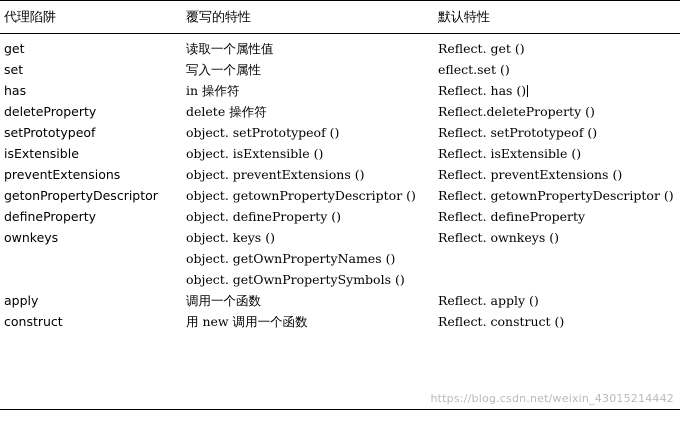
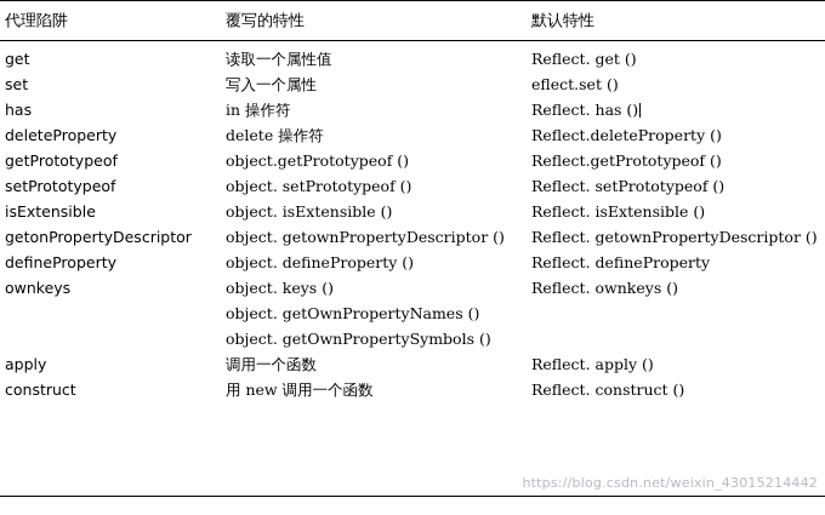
  代理陷阱	覆写的特性	默认特性
  get	读取一个属性值	Reflect. get ()
  set	写入一个属性	eflect.set ()
  has	in 操作符	Reflect. has ()
  deleteProperty	delete 操作符	Reflect.deleteProperty ()
+ getPrototypeof	object.getPrototypeof ()	Reflect.getPrototypeof ()
  setPrototypeof	object. setPrototypeof ()	Reflect. setPrototypeof ()
  isExtensible	object. isExtensible ()	Reflect. isExtensible ()
- preventExtensions	object. preventExtensions ()	Reflect. preventExtensions ()
  getonPropertyDescriptor	object. getownPropertyDescriptor ()	Reflect. getownPropertyDescriptor ()
  defineProperty	object. defineProperty ()	Reflect. defineProperty
  ownkeys	object. keys ()	Reflect. ownkeys ()
  	object. getOwnPropertyNames ()
  	object. getOwnPropertySymbols ()
  apply	调用一个函数	Reflect. apply ()
  construct	用 new 调用一个函数	Reflect. construct ()
  https://blog.csdn.net/weixin_43015214442
